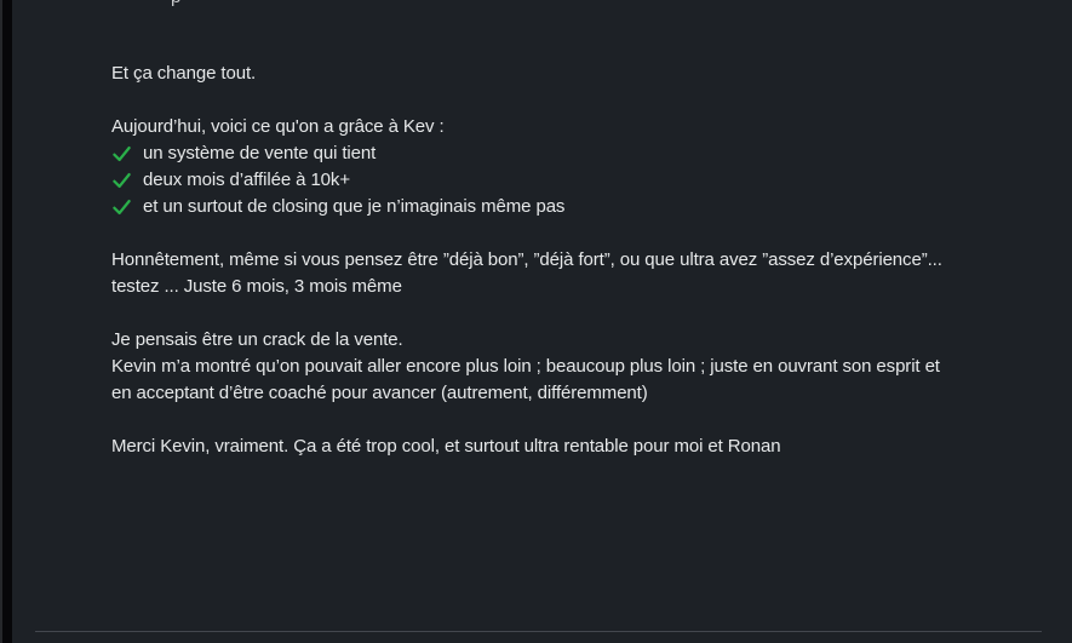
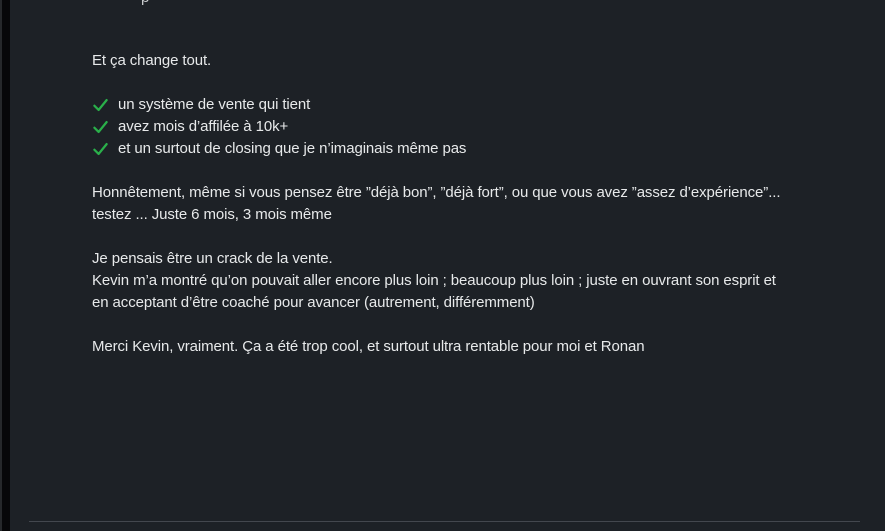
  Et ça change tout.
- Aujourd’hui, voici ce qu'on a grâce à Kev :
  un système de vente qui tient
- deux mois d’affilée à 10k+
+ avez mois d’affilée à 10k+
  et un surtout de closing que je n’imaginais même pas
- Honnêtement, même si vous pensez être ”déjà bon”, ”déjà fort”, ou que ultra avez ”assez d’expérience”...
+ Honnêtement, même si vous pensez être ”déjà bon”, ”déjà fort”, ou que vous avez ”assez d’expérience”...
  testez ... Juste 6 mois, 3 mois même
  Je pensais être un crack de la vente.
  Kevin m’a montré qu’on pouvait aller encore plus loin ; beaucoup plus loin ; juste en ouvrant son esprit et
  en acceptant d’être coaché pour avancer (autrement, différemment)
  Merci Kevin, vraiment. Ça a été trop cool, et surtout ultra rentable pour moi et Ronan
